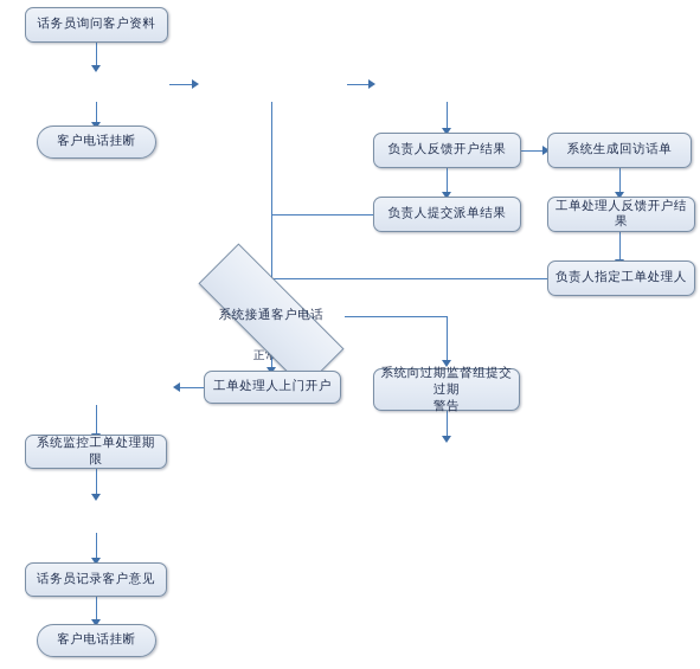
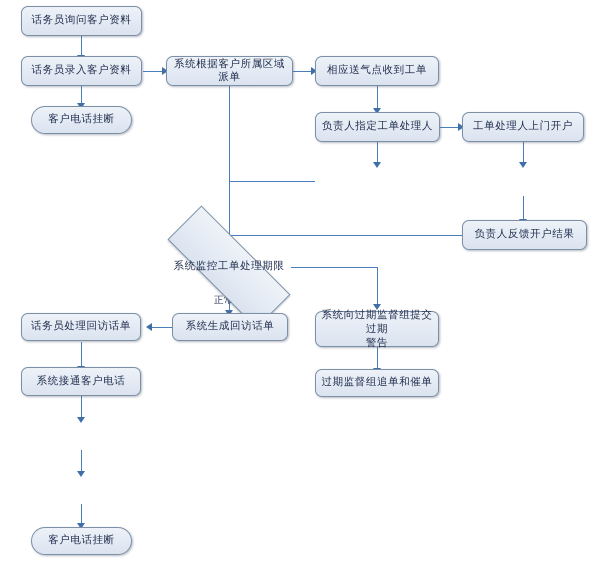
  话务员询问客户资料
+ 话务员录入客户资料
  客户电话挂断
+ 系统根据客户所属区域派单
+ 相应送气点收到工单
- 负责人反馈开户结果
+ 负责人指定工单处理人
- 系统生成回访话单
+ 工单处理人上门开户
- 负责人提交派单结果
- 工单处理人反馈开户结果
- 负责人指定工单处理人
+ 负责人反馈开户结果
- 系统接通客户电话
+ 系统监控工单处理期限
- 工单处理人上门开户
+ 系统生成回访话单
+ 话务员处理回访话单
  系统向过期监督组提交过期
  警告
+ 过期监督组追单和催单
- 系统监控工单处理期限
+ 系统接通客户电话
- 话务员记录客户意见
  客户电话挂断
